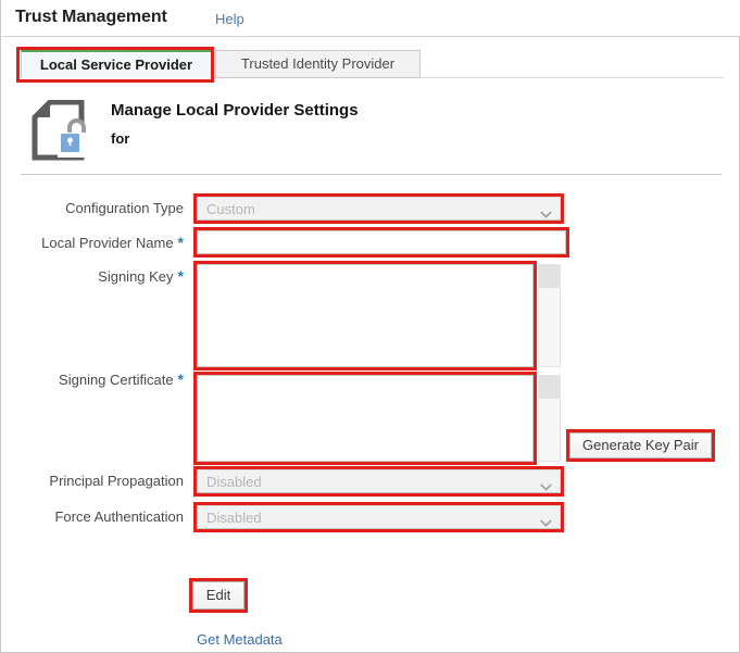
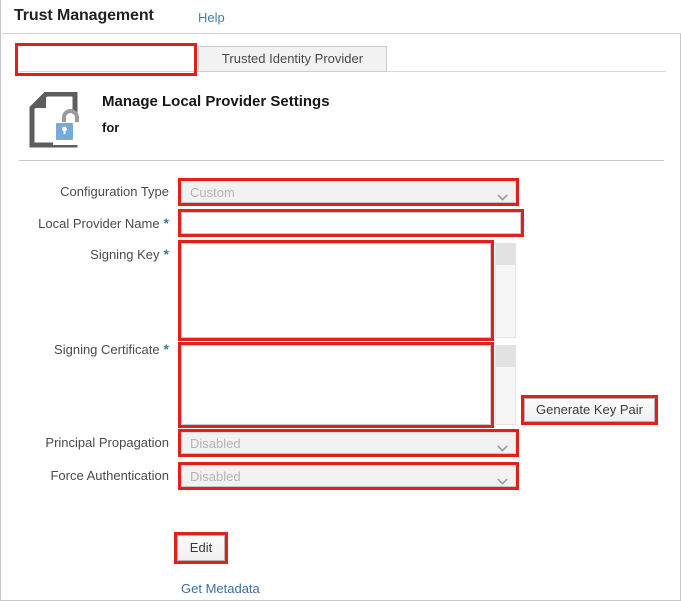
  Trust Management
  Help
- Local Service Provider
  Trusted Identity Provider
  Manage Local Provider Settings
  for
  Configuration Type
  Custom
  Local Provider Name *
  Signing Key *
  Signing Certificate *
  Generate Key Pair
  Principal Propagation
  Disabled
  Force Authentication
  Disabled
  Edit
  Get Metadata
